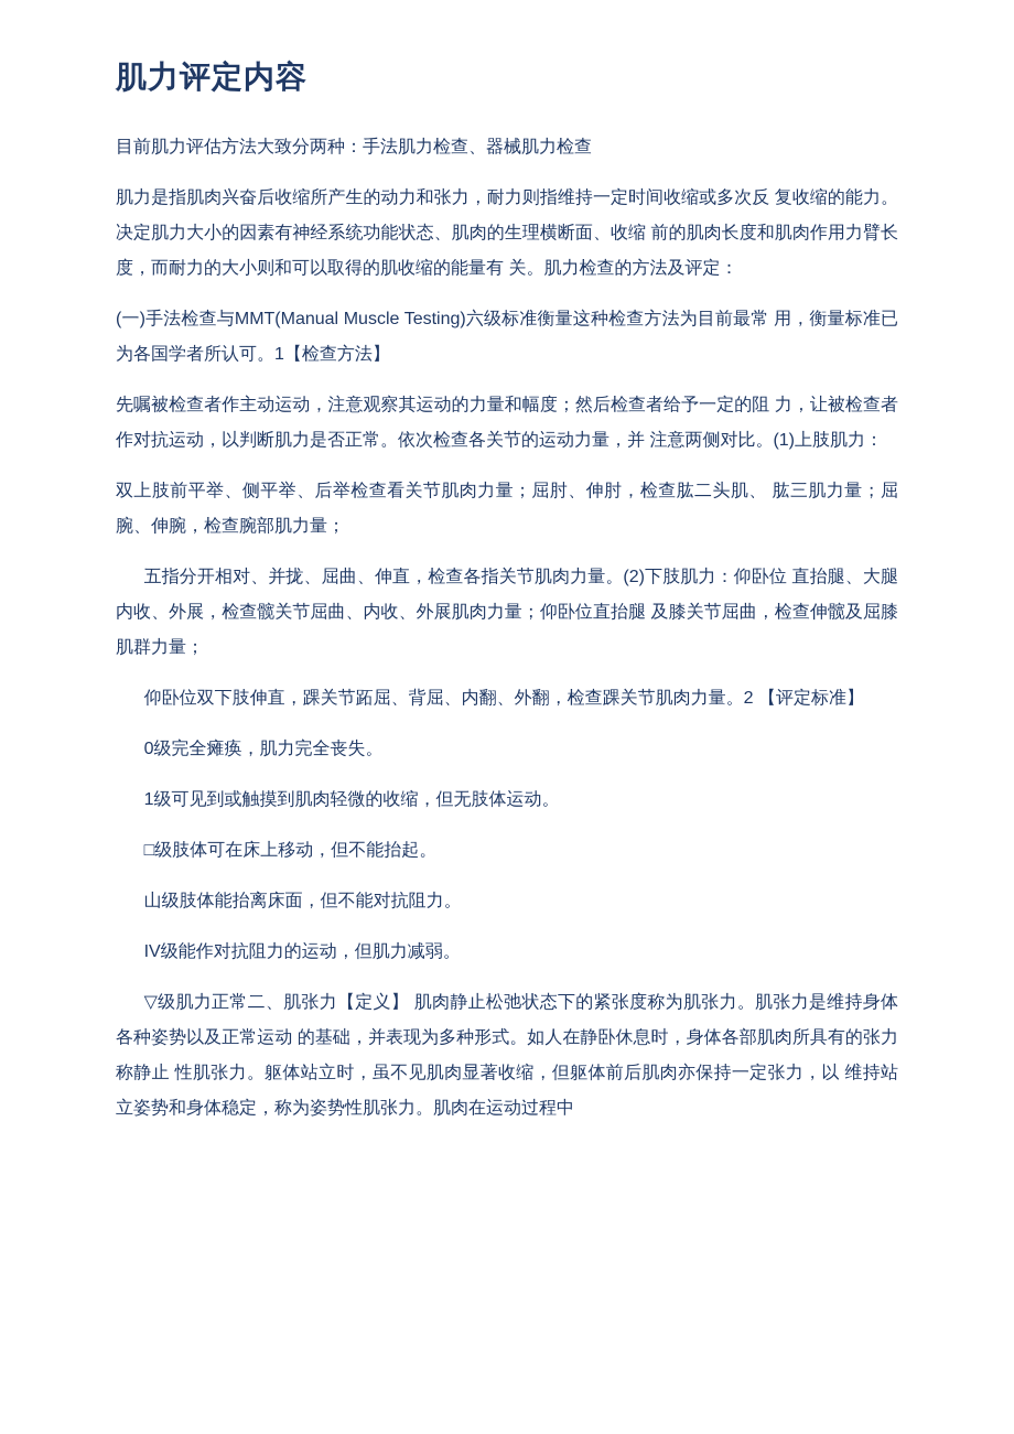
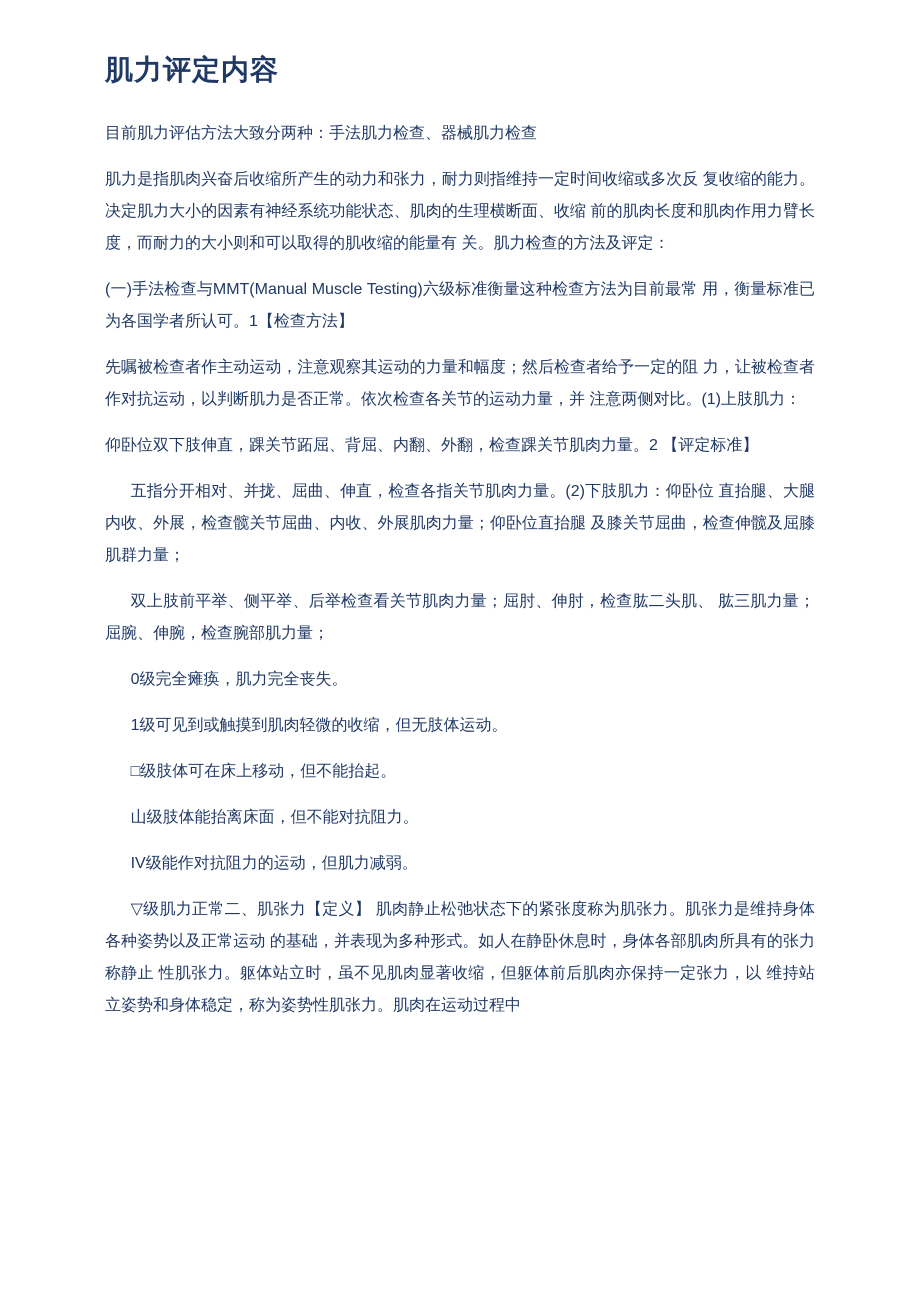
  肌力评定内容
  目前肌力评估方法大致分两种：手法肌力检查、器械肌力检查
  肌力是指肌肉兴奋后收缩所产生的动力和张力，耐力则指维持一定时间收缩或多次反 复收缩的能力。决定肌力大小的因素有神经系统功能状态、肌肉的生理横断面、收缩 前的肌肉长度和肌肉作用力臂长度，而耐力的大小则和可以取得的肌收缩的能量有 关。肌力检查的方法及评定：
  (一)手法检查与MMT(Manual Muscle Testing)六级标准衡量这种检查方法为目前最常 用，衡量标准已为各国学者所认可。1【检查方法】
  先嘱被检查者作主动运动，注意观察其运动的力量和幅度；然后检查者给予一定的阻 力，让被检查者作对抗运动，以判断肌力是否正常。依次检查各关节的运动力量，并 注意两侧对比。(1)上肢肌力：
- 双上肢前平举、侧平举、后举检查看关节肌肉力量；屈肘、伸肘，检查肱二头肌、 肱三肌力量；屈腕、伸腕，检查腕部肌力量；
+ 仰卧位双下肢伸直，踝关节跖屈、背屈、内翻、外翻，检查踝关节肌肉力量。2 【评定标准】
  五指分开相对、并拢、屈曲、伸直，检查各指关节肌肉力量。(2)下肢肌力：仰卧位 直抬腿、大腿内收、外展，检查髋关节屈曲、内收、外展肌肉力量；仰卧位直抬腿 及膝关节屈曲，检查伸髋及屈膝肌群力量；
- 仰卧位双下肢伸直，踝关节跖屈、背屈、内翻、外翻，检查踝关节肌肉力量。2 【评定标准】
+ 双上肢前平举、侧平举、后举检查看关节肌肉力量；屈肘、伸肘，检查肱二头肌、 肱三肌力量；屈腕、伸腕，检查腕部肌力量；
  0级完全瘫痪，肌力完全丧失。
  1级可见到或触摸到肌肉轻微的收缩，但无肢体运动。
  □级肢体可在床上移动，但不能抬起。
  山级肢体能抬离床面，但不能对抗阻力。
  IV级能作对抗阻力的运动，但肌力减弱。
  ▽级肌力正常二、肌张力【定义】 肌肉静止松弛状态下的紧张度称为肌张力。肌张力是维持身体各种姿势以及正常运动 的基础，并表现为多种形式。如人在静卧休息时，身体各部肌肉所具有的张力称静止 性肌张力。躯体站立时，虽不见肌肉显著收缩，但躯体前后肌肉亦保持一定张力，以 维持站立姿势和身体稳定，称为姿势性肌张力。肌肉在运动过程中
